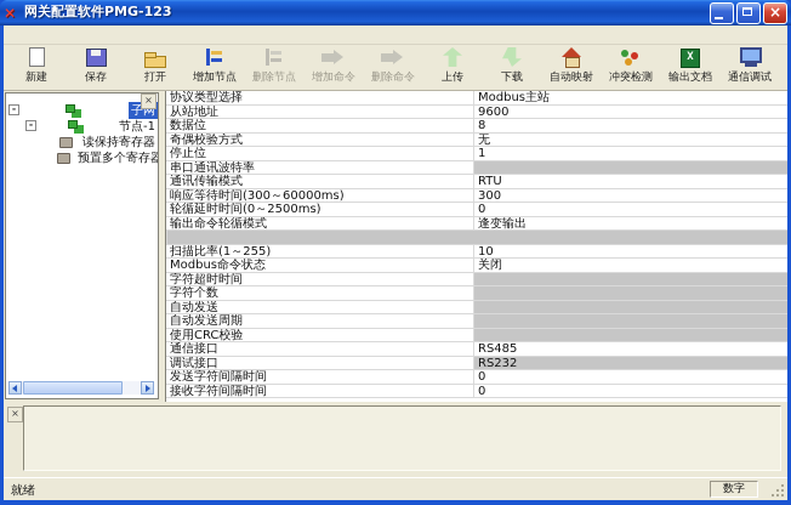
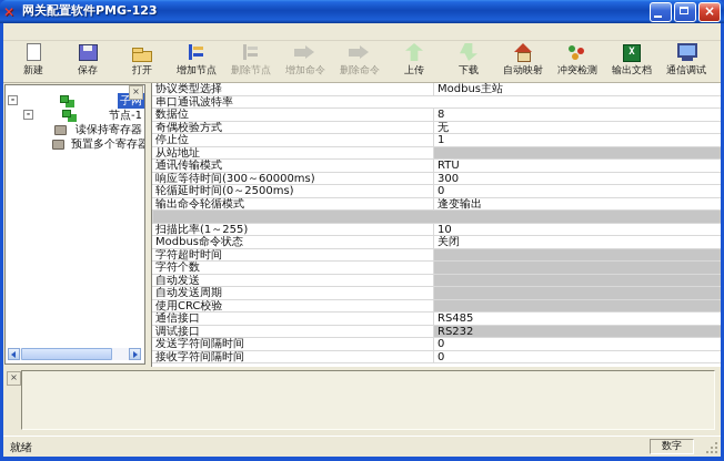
  ✕
  网关配置软件PMG-123
  新建
  保存
  打开
  增加节点
  删除节点
  增加命令
  删除命令
  上传
  下载
  自动映射
  冲突检测
  输出文档
  通信调试
  ×
  -
  子网
  -
  节点-1
  读保持寄存器
  预置多个寄存器
  协议类型选择
  Modbus主站
- 从站地址
+ 串口通讯波特率
- 9600
  数据位
  8
  奇偶校验方式
  无
  停止位
  1
- 串口通讯波特率
+ 从站地址
  通讯传输模式
  RTU
  响应等待时间(300～60000ms)
  300
  轮循延时时间(0～2500ms)
  0
  输出命令轮循模式
  逢变输出
  扫描比率(1～255)
  10
  Modbus命令状态
  关闭
  字符超时时间
  字符个数
  自动发送
  自动发送周期
  使用CRC校验
  通信接口
  RS485
  调试接口
  RS232
  发送字符间隔时间
  0
  接收字符间隔时间
  0
  ×
  就绪
  数字
